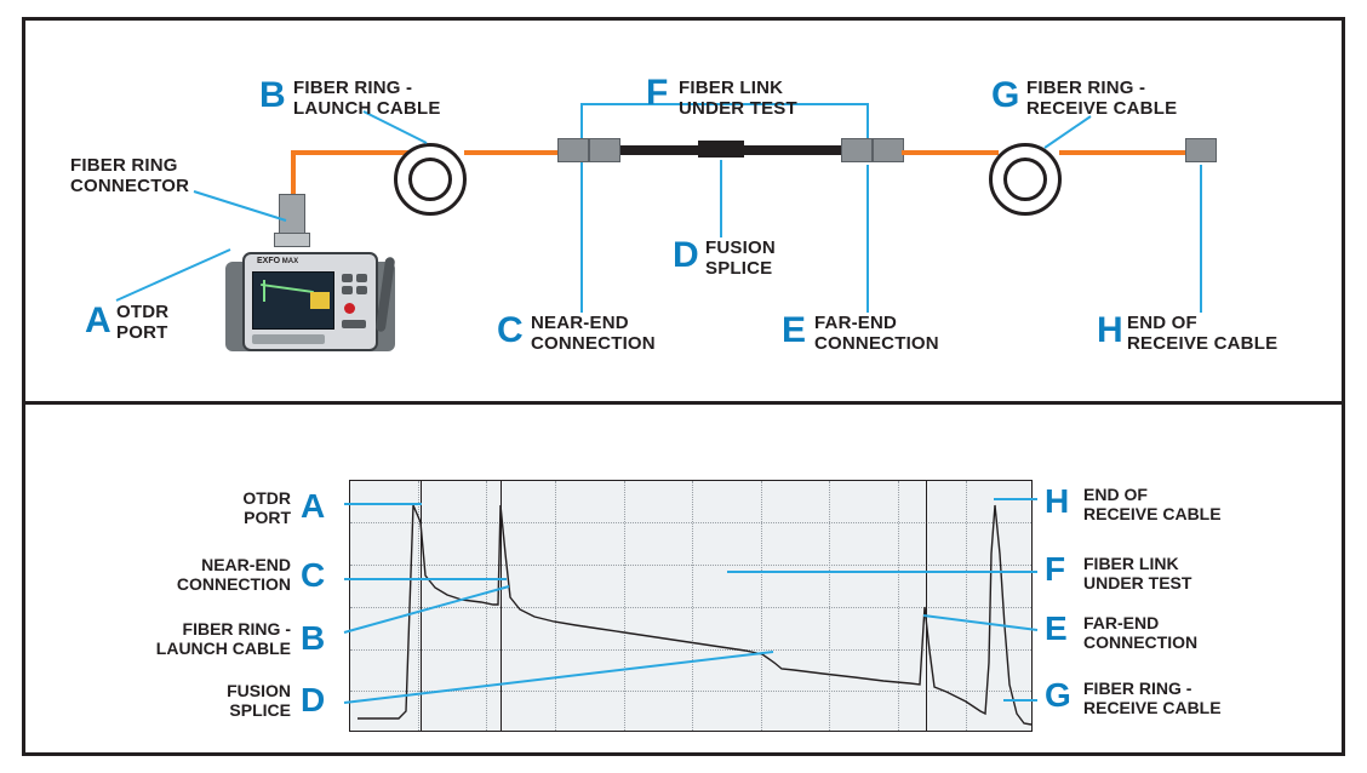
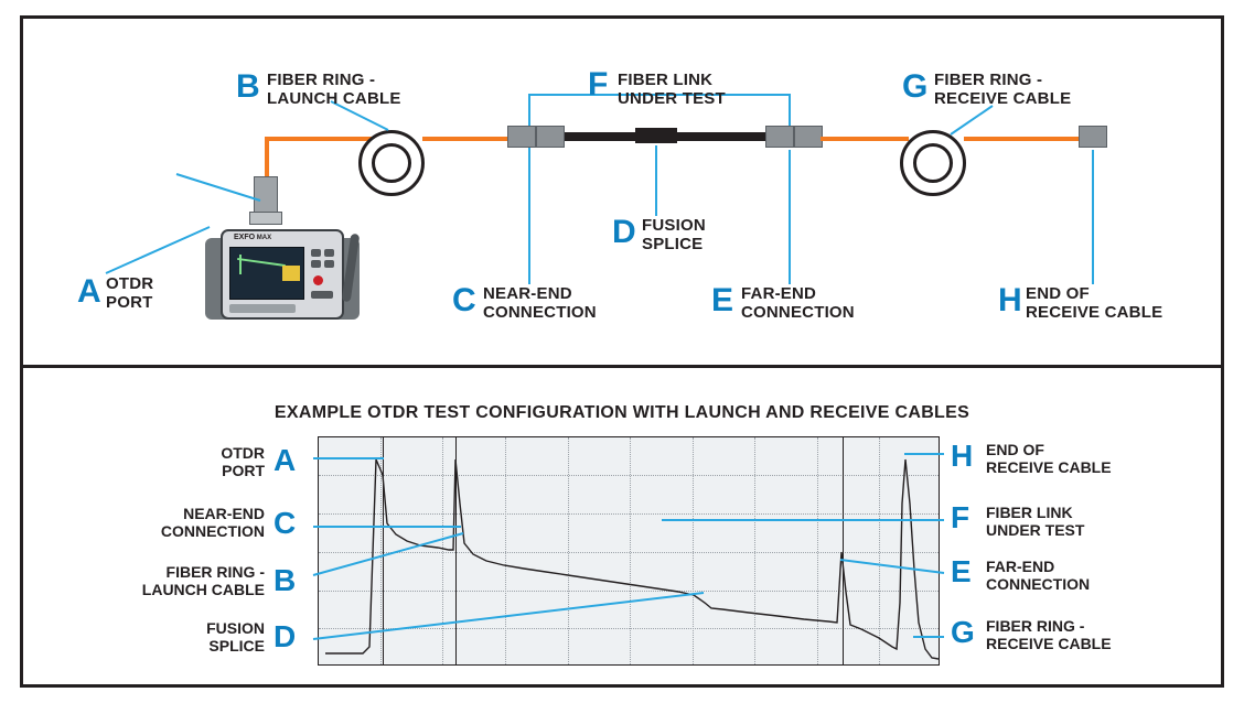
- FIBER RING
- CONNECTOR
  A
  OTDR
  PORT
  B
  FIBER RING -
  LAUNCH CABLE
  C
  NEAR-END
  CONNECTION
  D
  FUSION
  SPLICE
  E
  FAR-END
  CONNECTION
  F
  FIBER LINK
  UNDER TEST
  G
  FIBER RING -
  RECEIVE CABLE
  H
  END OF
  RECEIVE CABLE
+ EXAMPLE OTDR TEST CONFIGURATION WITH LAUNCH AND RECEIVE CABLES
  OTDR
  PORT
  A
  NEAR-END
  CONNECTION
  C
  FIBER RING -
  LAUNCH CABLE
  B
  FUSION
  SPLICE
  D
  H
  END OF
  RECEIVE CABLE
  F
  FIBER LINK
  UNDER TEST
  E
  FAR-END
  CONNECTION
  G
  FIBER RING -
  RECEIVE CABLE
